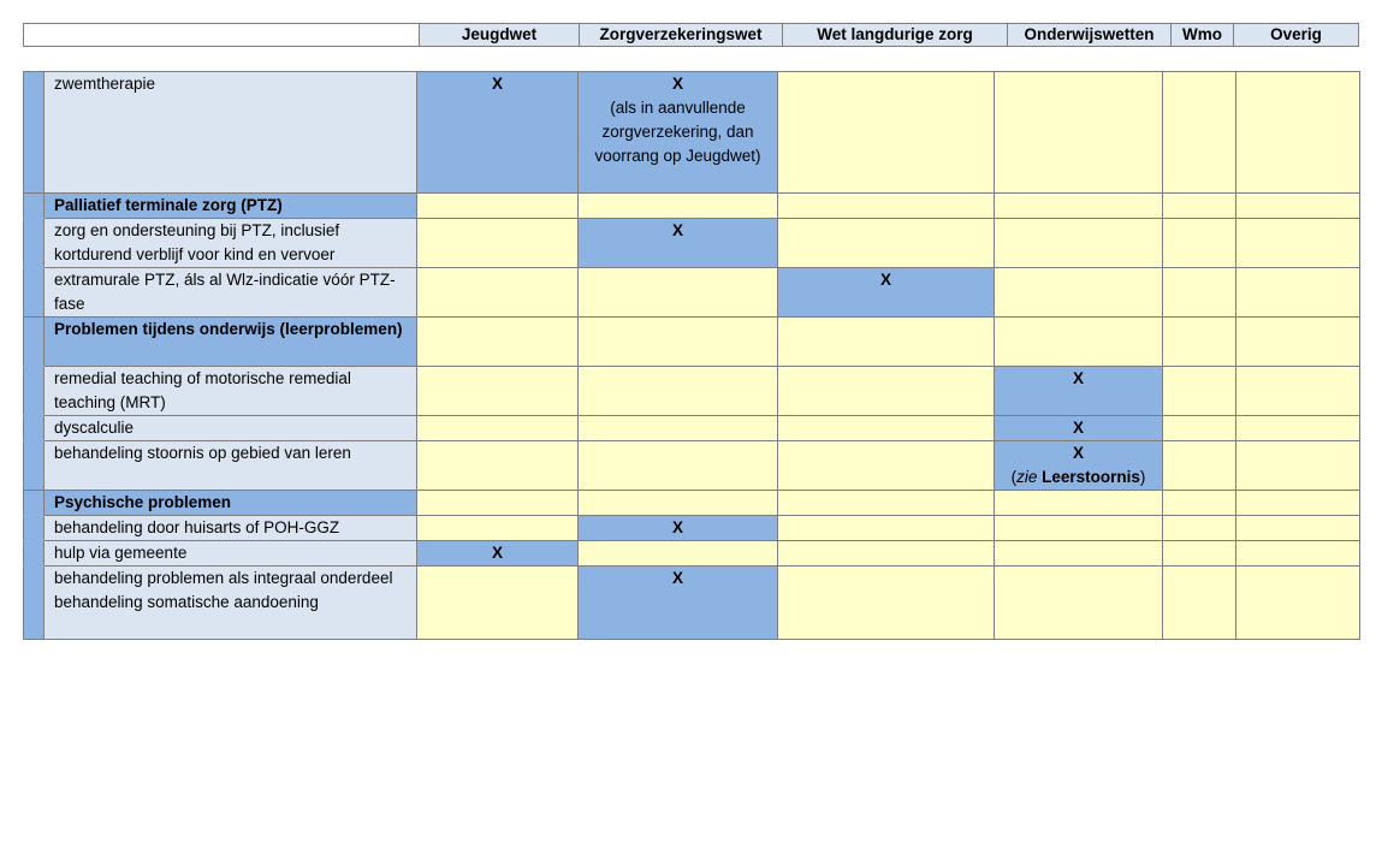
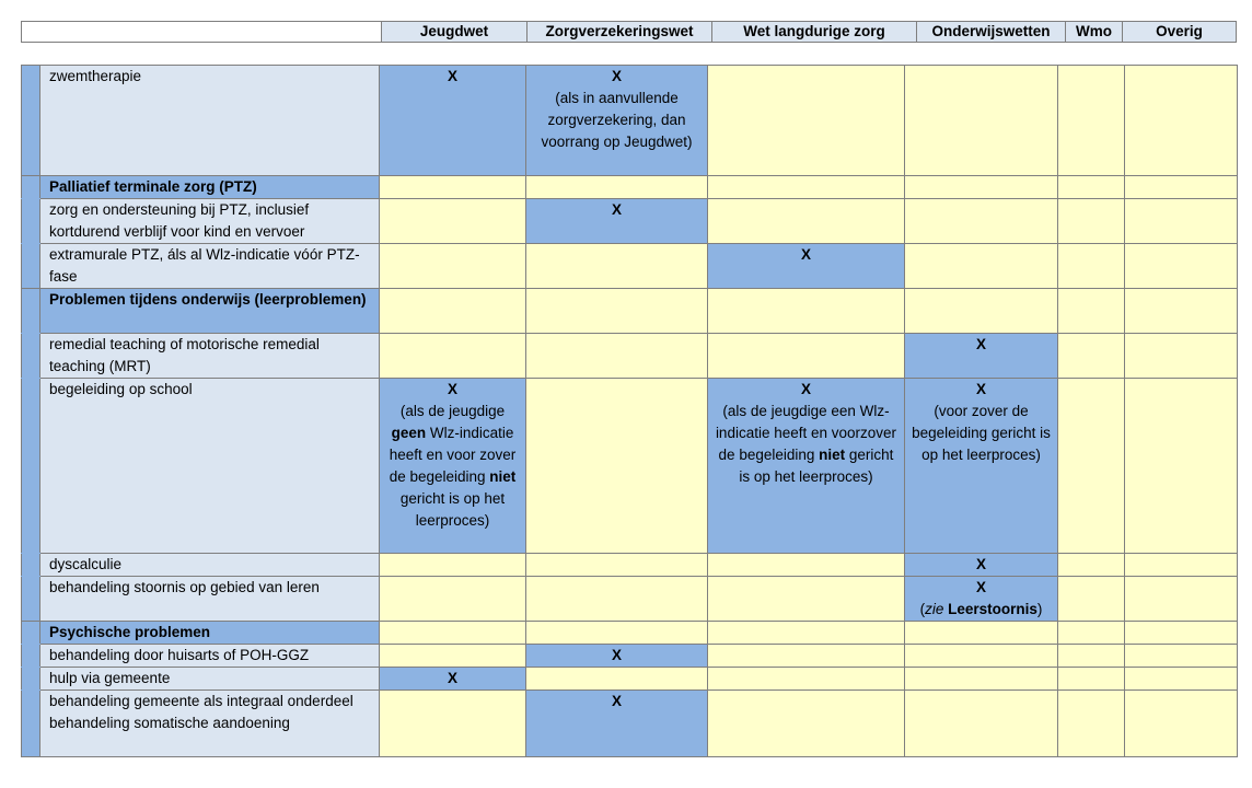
  Jeugdwet
  Zorgverzekeringswet
  Wet langdurige zorg
  Onderwijswetten
  Wmo
  Overig
  	zwemtherapie	X	X(als in aanvullende zorgverzekering, dan voorrang op Jeugdwet)
  	Palliatief terminale zorg (PTZ)
  	zorg en ondersteuning bij PTZ, inclusief kortdurend verblijf voor kind en vervoer		X
  	extramurale PTZ, áls al Wlz-indicatie vóór PTZ-fase			X
  	Problemen tijdens onderwijs (leerproblemen)
  	remedial teaching of motorische remedial teaching (MRT)				X
+ 	begeleiding op school	X(als de jeugdige geen Wlz-indicatie heeft en voor zover de begeleiding niet gericht is op het leerproces)		X(als de jeugdige een Wlz-indicatie heeft en voorzover de begeleiding niet gericht is op het leerproces)	X(voor zover de begeleiding gericht is op het leerproces)
  	dyscalculie				X
  	behandeling stoornis op gebied van leren				X(zie Leerstoornis)
  	Psychische problemen
  	behandeling door huisarts of POH-GGZ		X
  	hulp via gemeente	X
- 	behandeling problemen als integraal onderdeel behandeling somatische aandoening		X
+ 	behandeling gemeente als integraal onderdeel behandeling somatische aandoening		X
